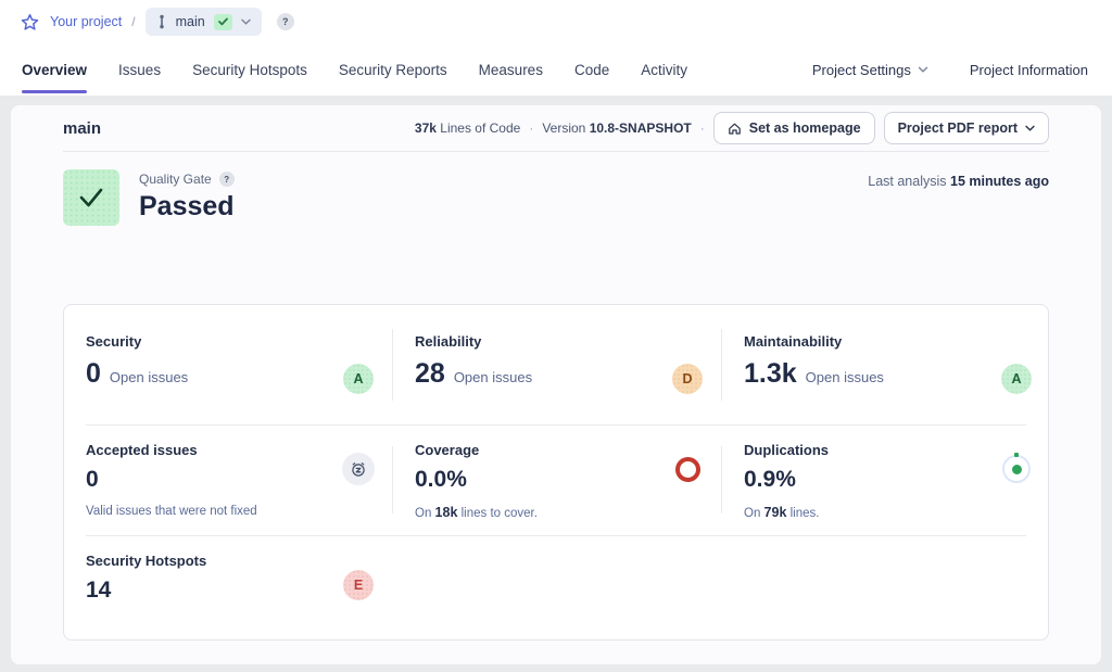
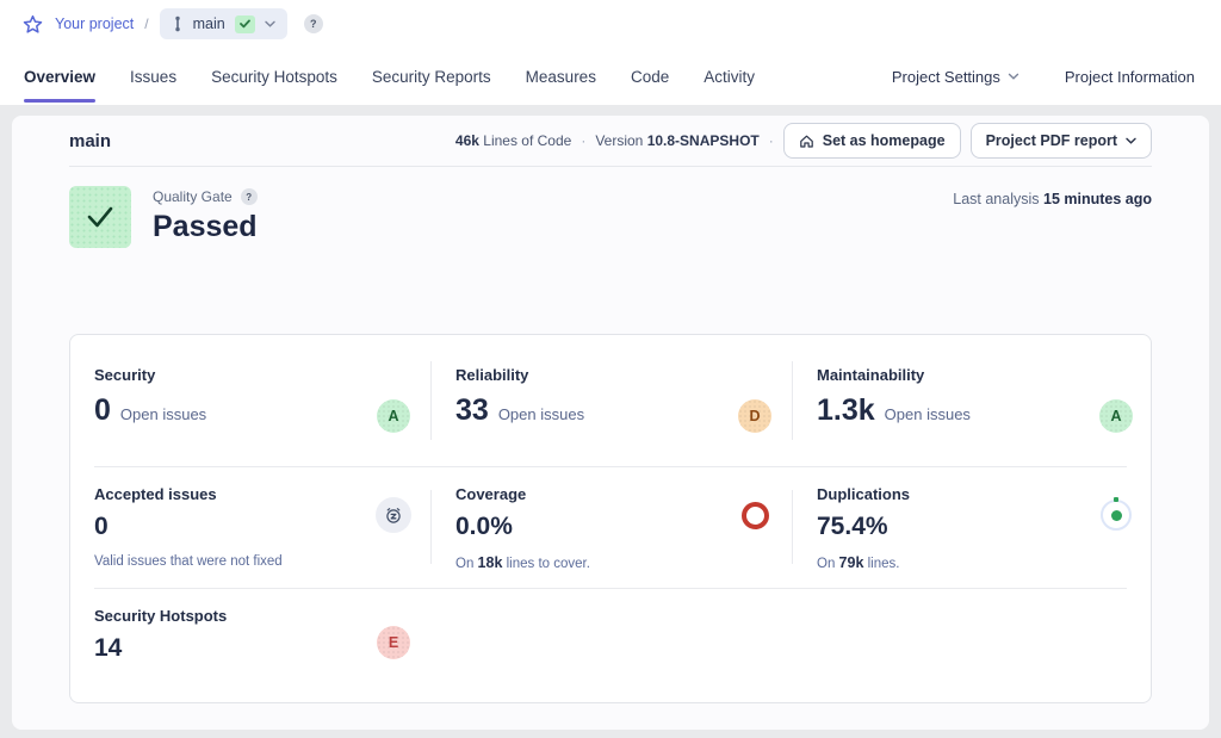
  Your project
  /
  main
  ?
  Overview
  Issues
  Security Hotspots
  Security Reports
  Measures
  Code
  Activity
  Project Settings
  Project Information
  main
- 37k Lines of Code
+ 46k Lines of Code
  ·
  Version 10.8-SNAPSHOT
  ·
  Set as homepage
  Project PDF report
  Quality Gate
  ?
  Passed
  Last analysis 15 minutes ago
  Security
  0
  Open issues
  A
  Reliability
- 28
+ 33
  Open issues
  D
  Maintainability
  1.3k
  Open issues
  A
  Accepted issues
  0
  Valid issues that were not fixed
  Coverage
  0.0%
  On 18k lines to cover.
  Duplications
- 0.9%
+ 75.4%
  On 79k lines.
  Security Hotspots
  14
  E
